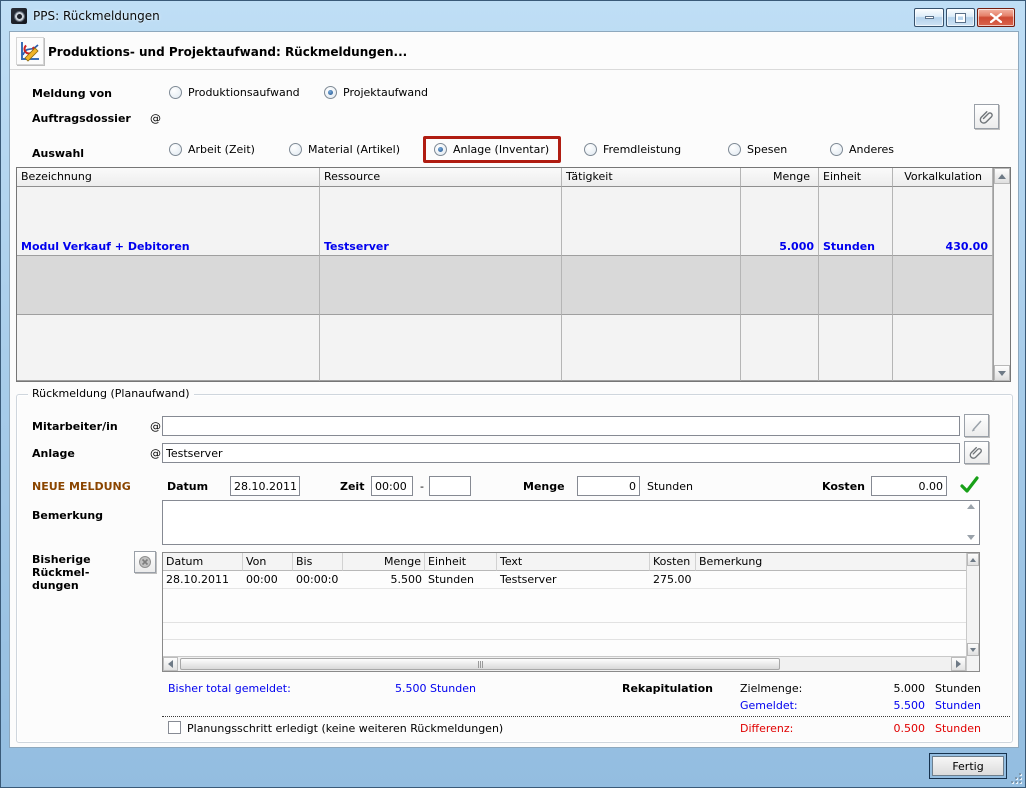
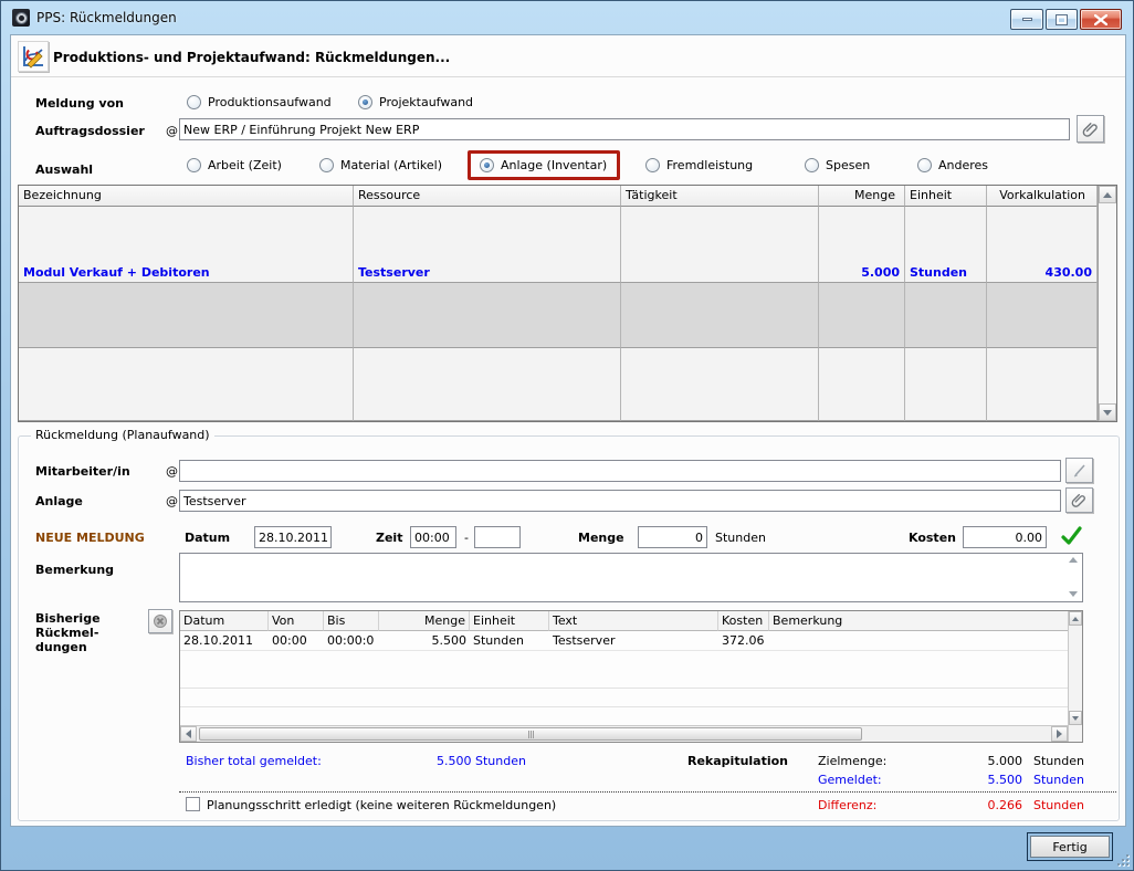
  PPS: Rückmeldungen
  Produktions- und Projektaufwand: Rückmeldungen...
  Meldung von
  Produktionsaufwand
  Projektaufwand
  Auftragsdossier
  @
+ New ERP / Einführung Projekt New ERP
  Auswahl
  Arbeit (Zeit)
  Material (Artikel)
  Anlage (Inventar)
  Fremdleistung
  Spesen
  Anderes
  Bezeichnung
  Ressource
  Tätigkeit
  Menge
  Einheit
  Vorkalkulation
  Modul Verkauf + Debitoren
  Testserver
  5.000
  Stunden
  430.00
  Rückmeldung (Planaufwand)
  Mitarbeiter/in
  @
  Anlage
  @
  Testserver
  NEUE MELDUNG
  Datum
  28.10.2011
  Zeit
  00:00
  -
  Menge
  0
  Stunden
  Kosten
  0.00
  Bemerkung
  Bisherige
  Rückmel-
  dungen
  Datum
  Von
  Bis
  Menge
  Einheit
  Text
  Kosten
  Bemerkung
  28.10.2011
  00:00
  00:00:0
  5.500
  Stunden
  Testserver
- 275.00
+ 372.06
  Bisher total gemeldet:
  5.500 Stunden
  Rekapitulation
  Zielmenge:
  5.000
  Stunden
  Gemeldet:
  5.500
  Stunden
  Planungsschritt erledigt (keine weiteren Rückmeldungen)
  Differenz:
- 0.500
+ 0.266
  Stunden
  Fertig
